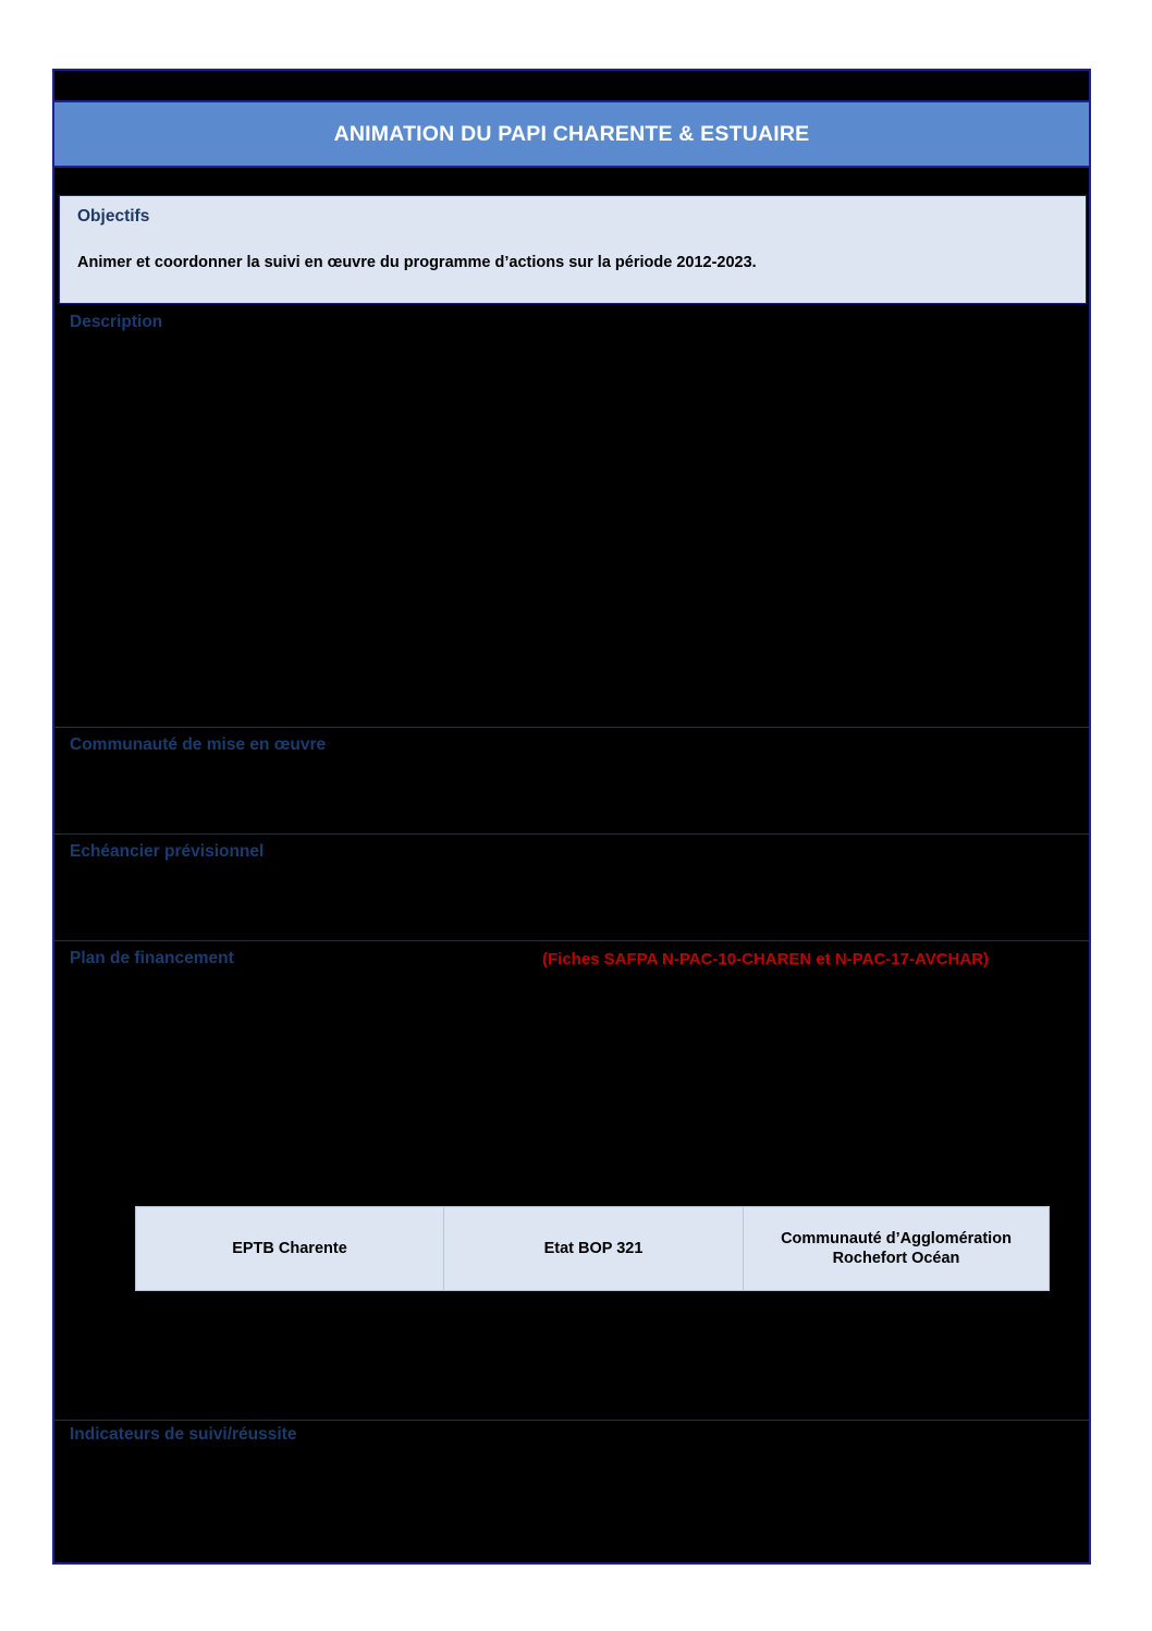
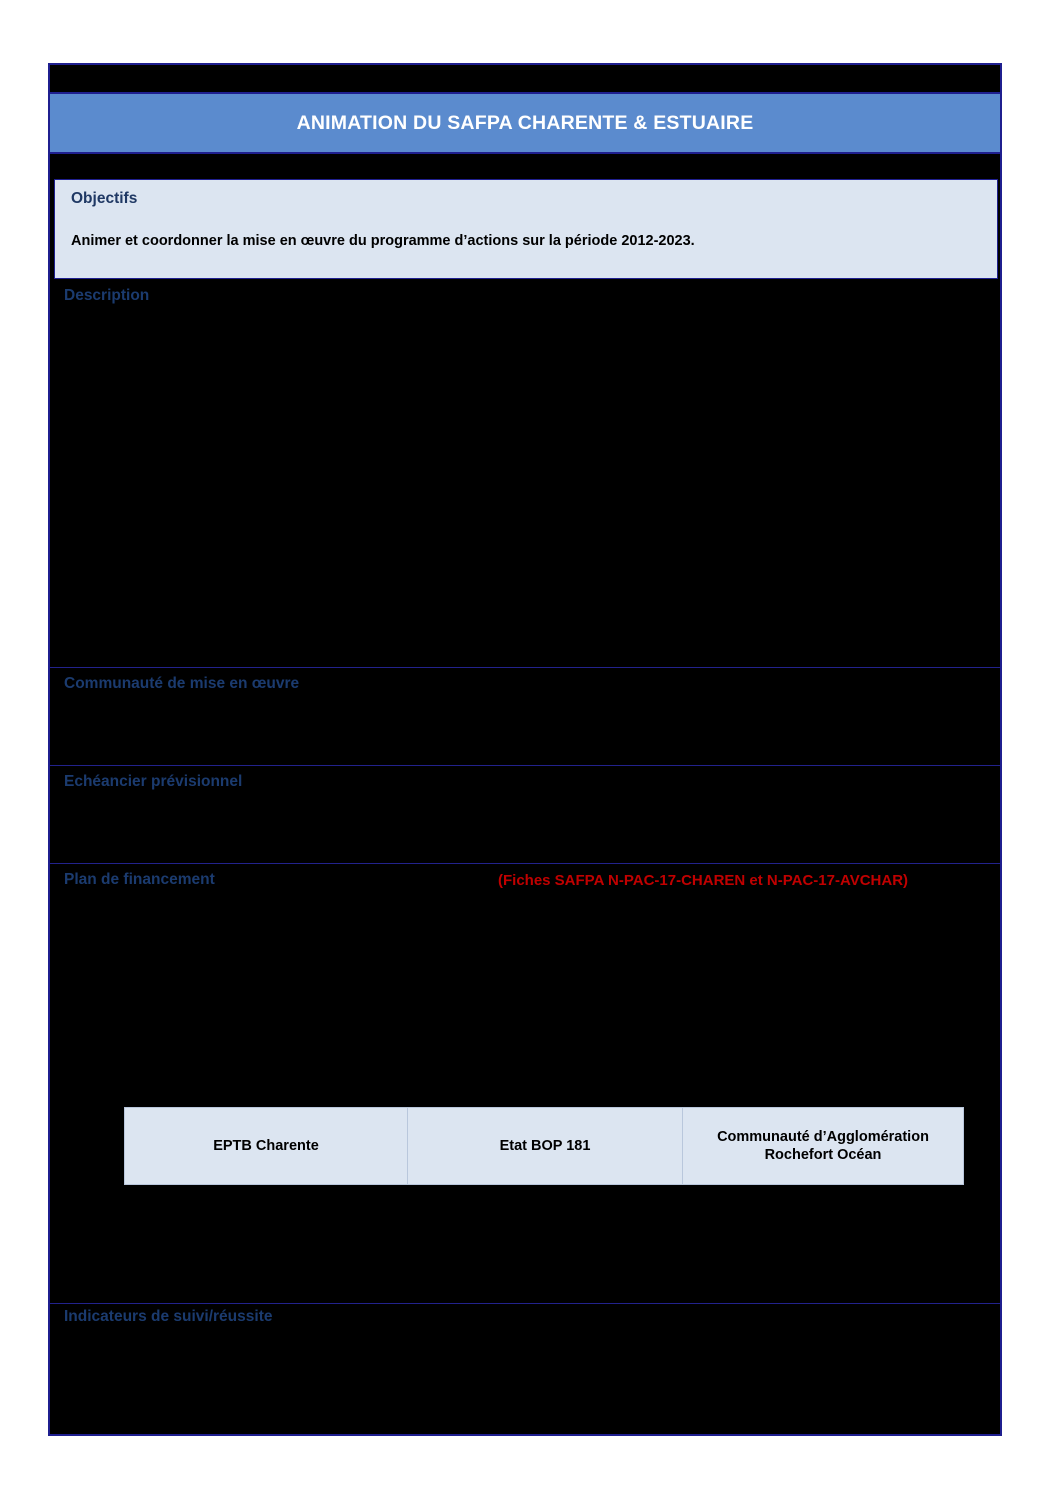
- ANIMATION DU PAPI CHARENTE & ESTUAIRE
+ ANIMATION DU SAFPA CHARENTE & ESTUAIRE
  Objectifs
- Animer et coordonner la suivi en œuvre du programme d’actions sur la période 2012-2023.
+ Animer et coordonner la mise en œuvre du programme d’actions sur la période 2012-2023.
  Description
  Communauté de mise en œuvre
  Echéancier prévisionnel
  Plan de financement
- (Fiches SAFPA N-PAC-10-CHAREN et N-PAC-17-AVCHAR)
+ (Fiches SAFPA N-PAC-17-CHAREN et N-PAC-17-AVCHAR)
- EPTB Charente	Etat BOP 321	Communauté d’Agglomération Rochefort Océan
+ EPTB Charente	Etat BOP 181	Communauté d’Agglomération Rochefort Océan
  Indicateurs de suivi/réussite
